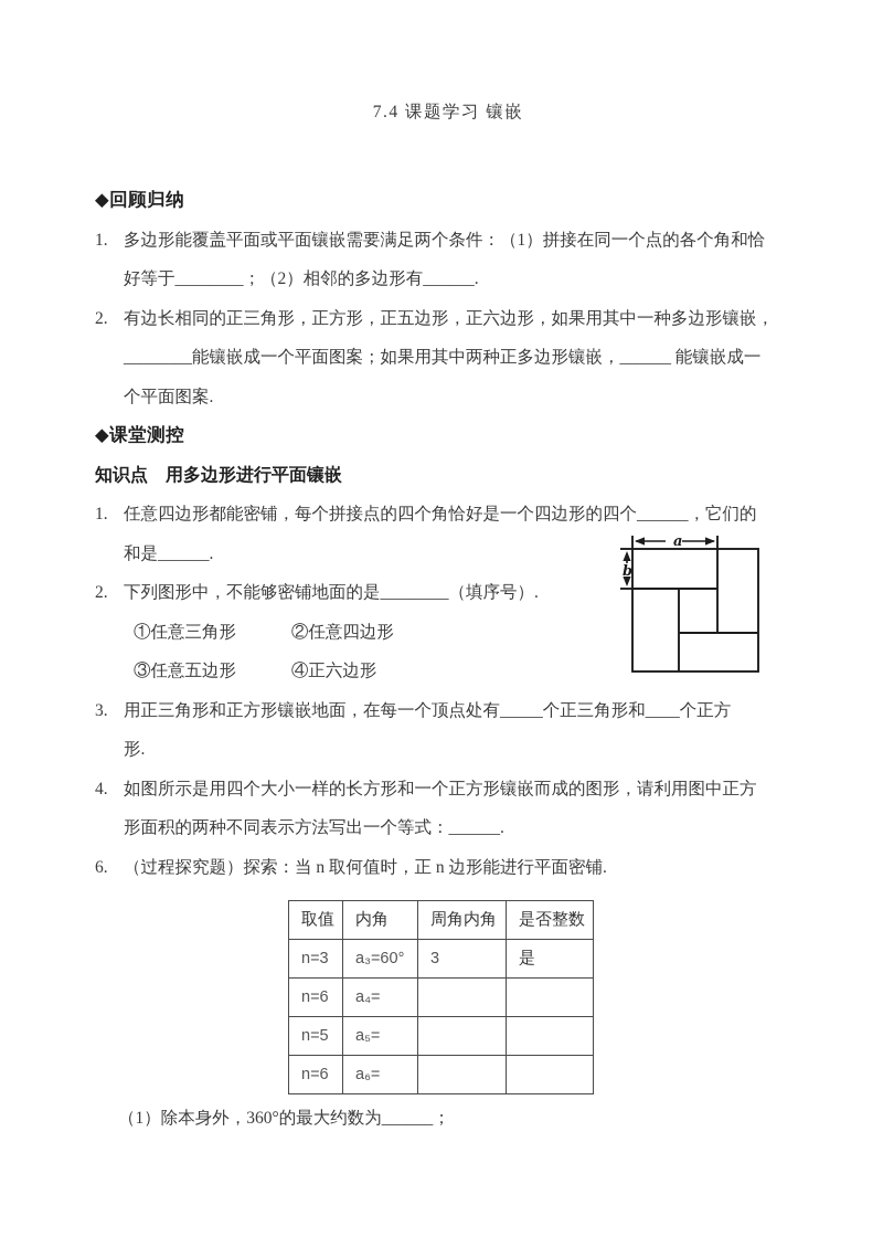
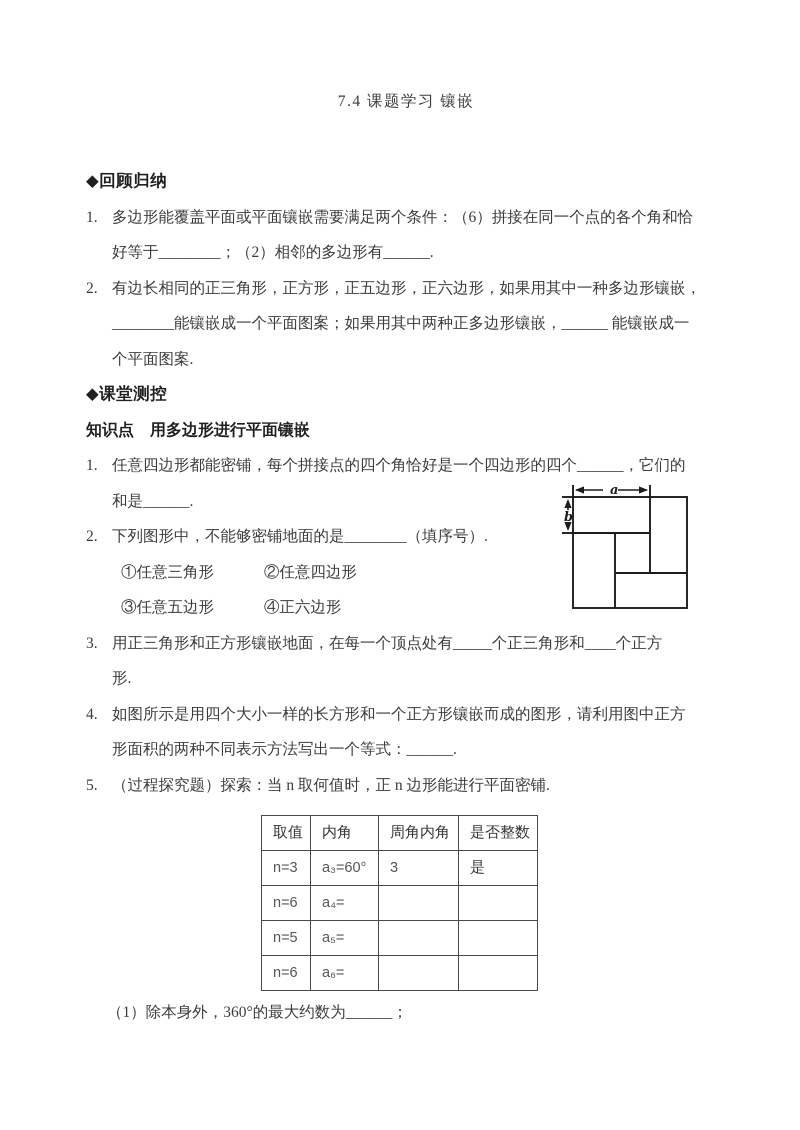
  7.4 课题学习 镶嵌
  ◆回顾归纳
  1.
- 多边形能覆盖平面或平面镶嵌需要满足两个条件：（1）拼接在同一个点的各个角和恰
+ 多边形能覆盖平面或平面镶嵌需要满足两个条件：（6）拼接在同一个点的各个角和恰
  好等于________；（2）相邻的多边形有______.
  2.
  有边长相同的正三角形，正方形，正五边形，正六边形，如果用其中一种多边形镶嵌，
  ________能镶嵌成一个平面图案；如果用其中两种正多边形镶嵌，______ 能镶嵌成一
  个平面图案.
  ◆课堂测控
  知识点 用多边形进行平面镶嵌
  1.
  任意四边形都能密铺，每个拼接点的四个角恰好是一个四边形的四个______，它们的
  和是______.
  2.
  下列图形中，不能够密铺地面的是________（填序号）.
  ①任意三角形 ②任意四边形
  ③任意五边形 ④正六边形
  3.
  用正三角形和正方形镶嵌地面，在每一个顶点处有_____个正三角形和____个正方
  形.
  4.
  如图所示是用四个大小一样的长方形和一个正方形镶嵌而成的图形，请利用图中正方
  形面积的两种不同表示方法写出一个等式：______.
- 6.
+ 5.
  （过程探究题）探索：当 n 取何值时，正 n 边形能进行平面密铺.
  取值	内角	周角内角	是否整数
  n=3	a₃=60°	3	是
  n=6	a₄=
  n=5	a₅=
  n=6	a₆=
  （1）除本身外，360°的最大约数为______；
  a
  b
